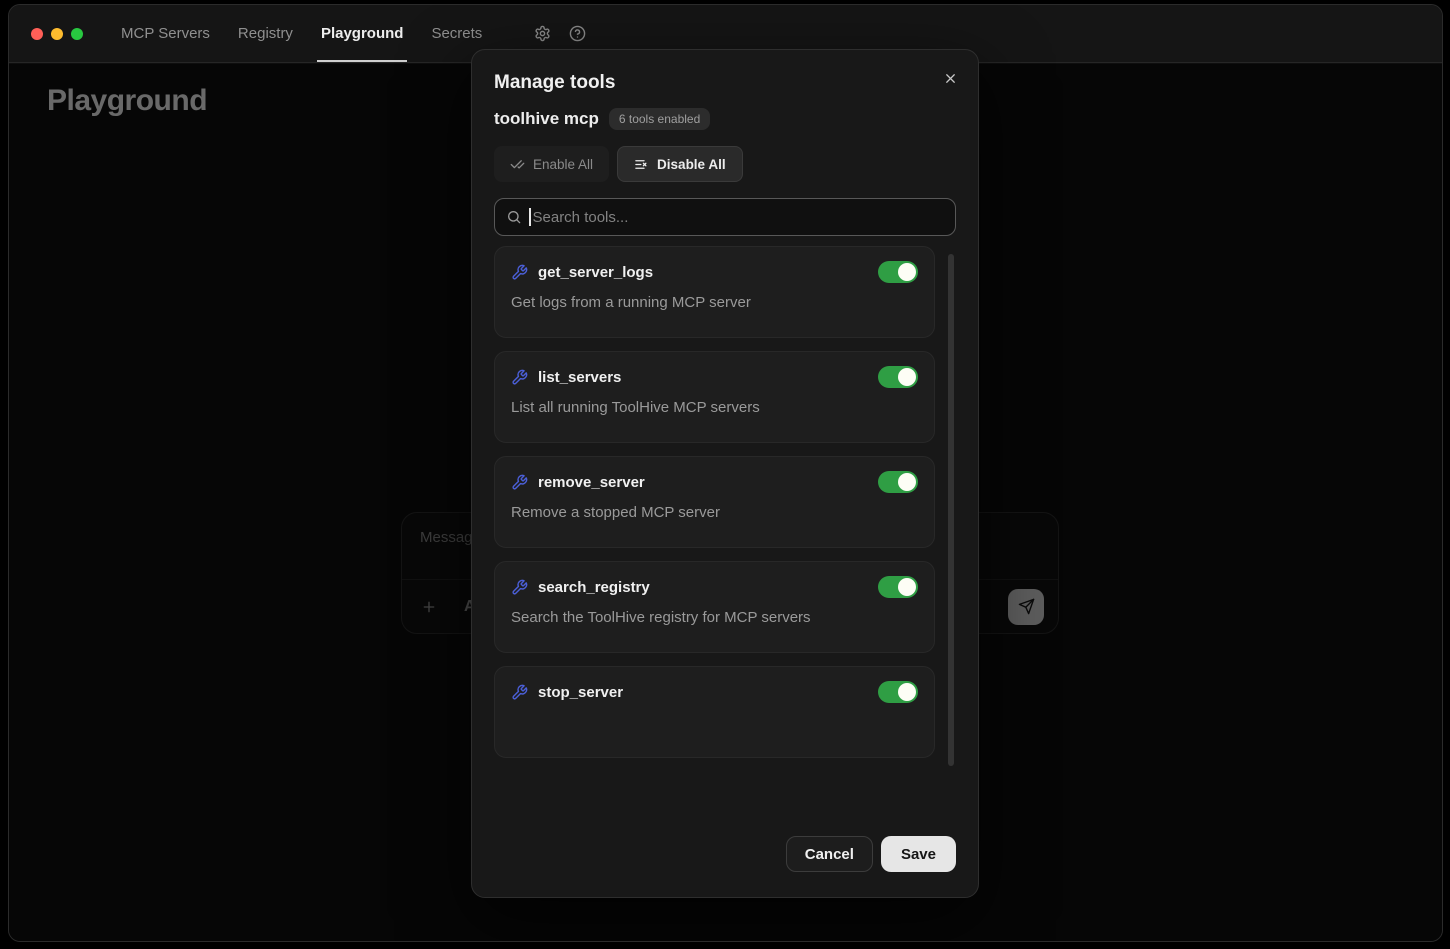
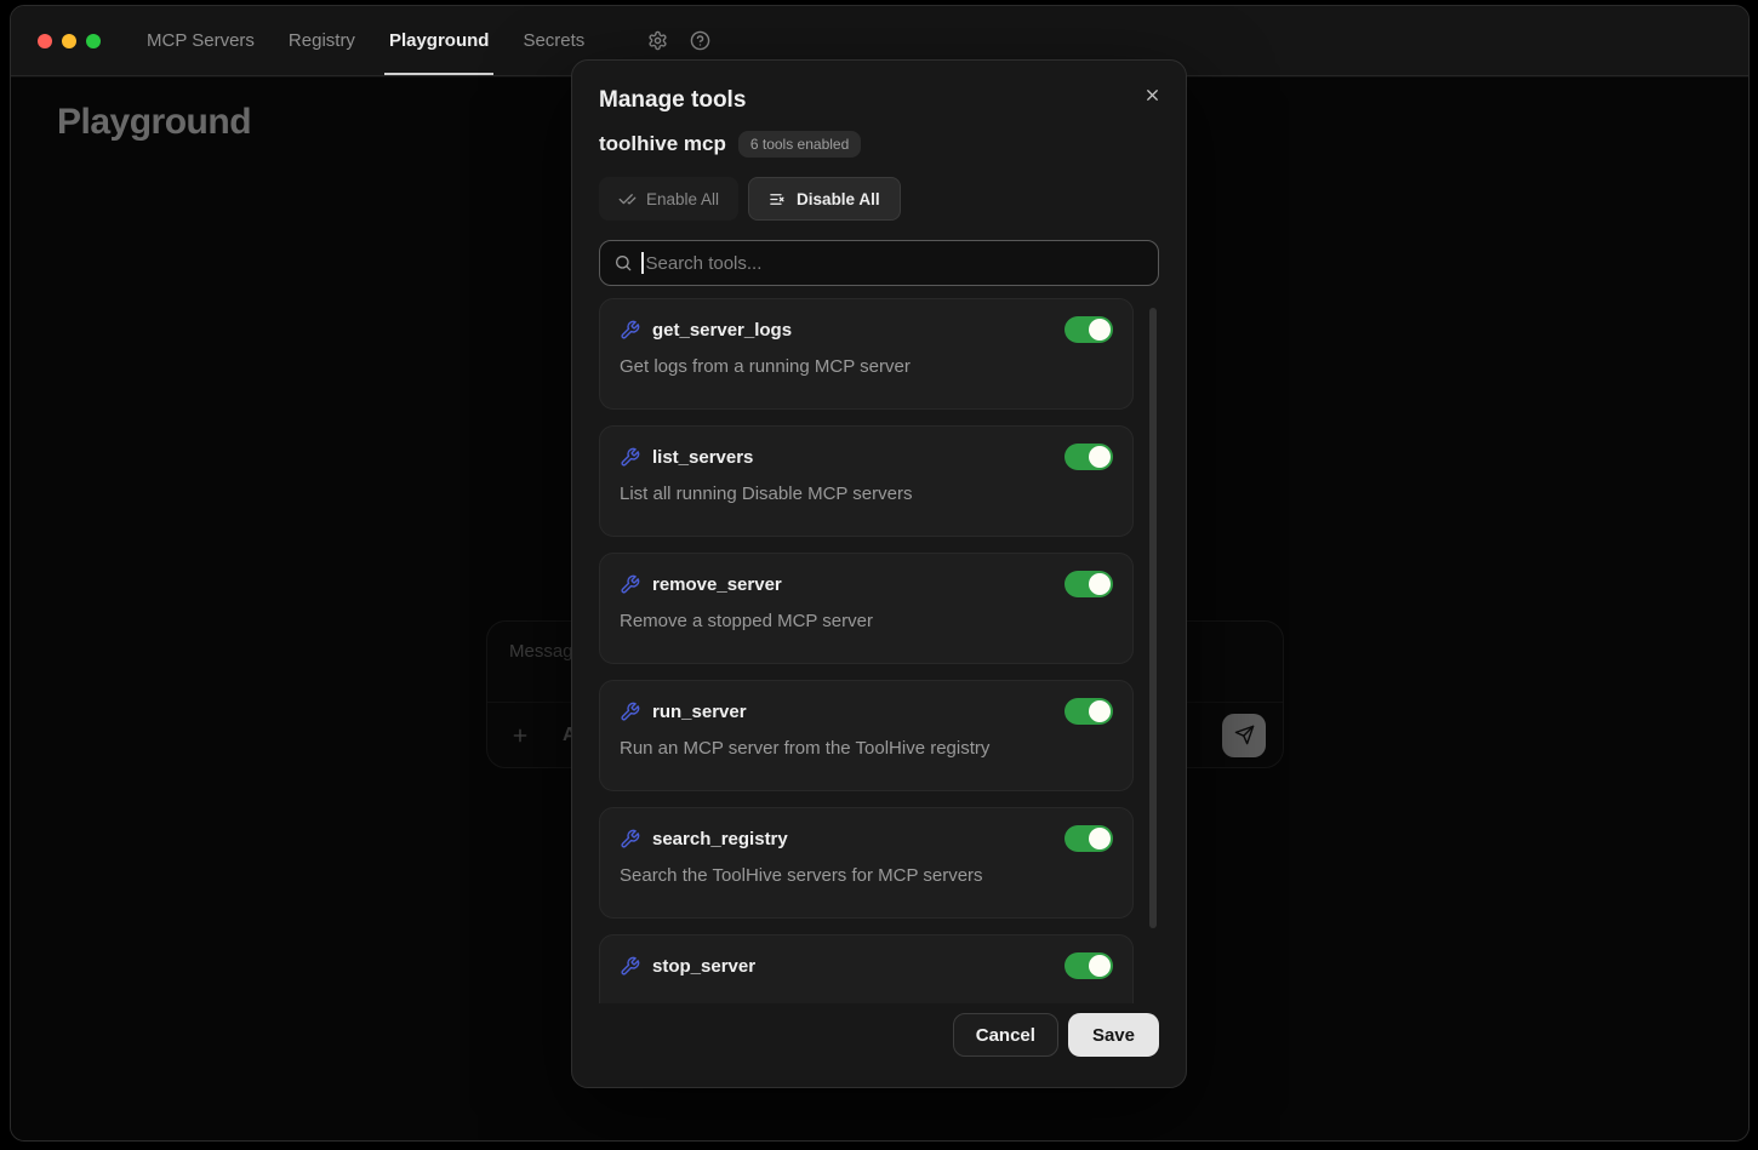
  MCP Servers
  Registry
  Playground
  Secrets
  Playground
  Messag
  Manage tools
  toolhive mcp
  6 tools enabled
  Enable All
  Disable All
  Search tools...
  get_server_logs
  Get logs from a running MCP server
  list_servers
- List all running ToolHive MCP servers
+ List all running Disable MCP servers
  remove_server
  Remove a stopped MCP server
+ run_server
+ Run an MCP server from the ToolHive registry
  search_registry
- Search the ToolHive registry for MCP servers
+ Search the ToolHive servers for MCP servers
  stop_server
  Cancel
  Save
